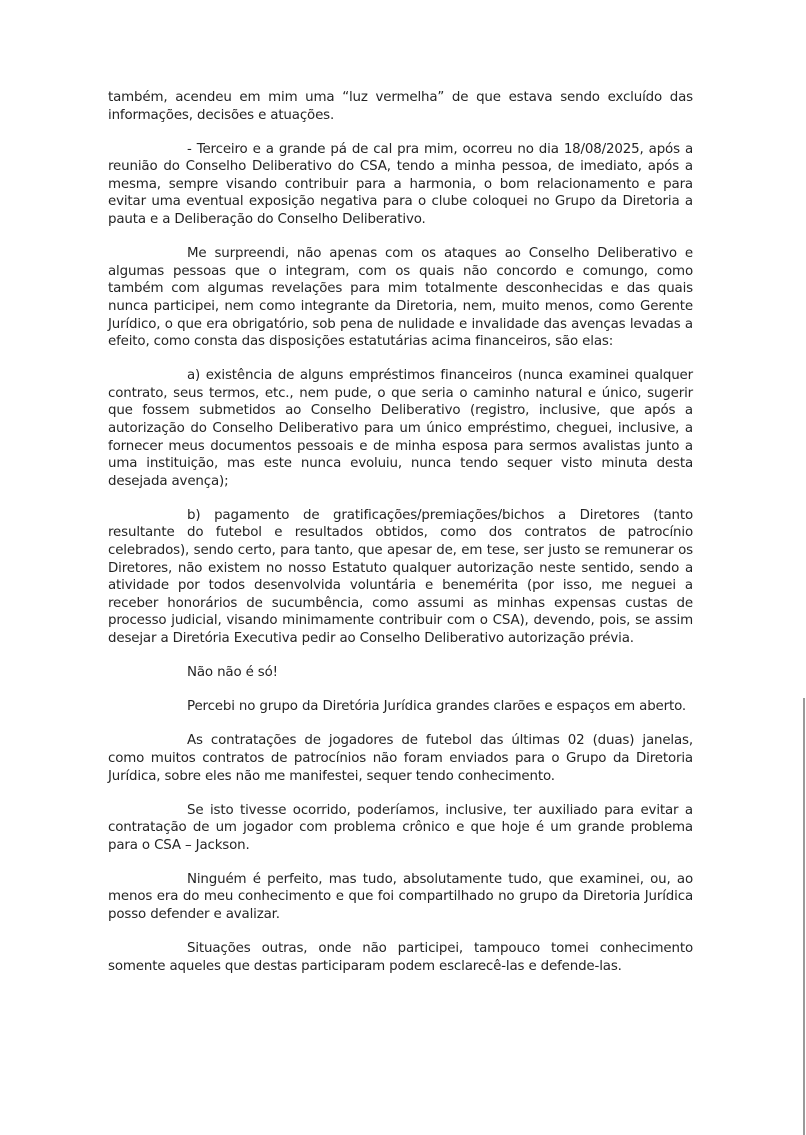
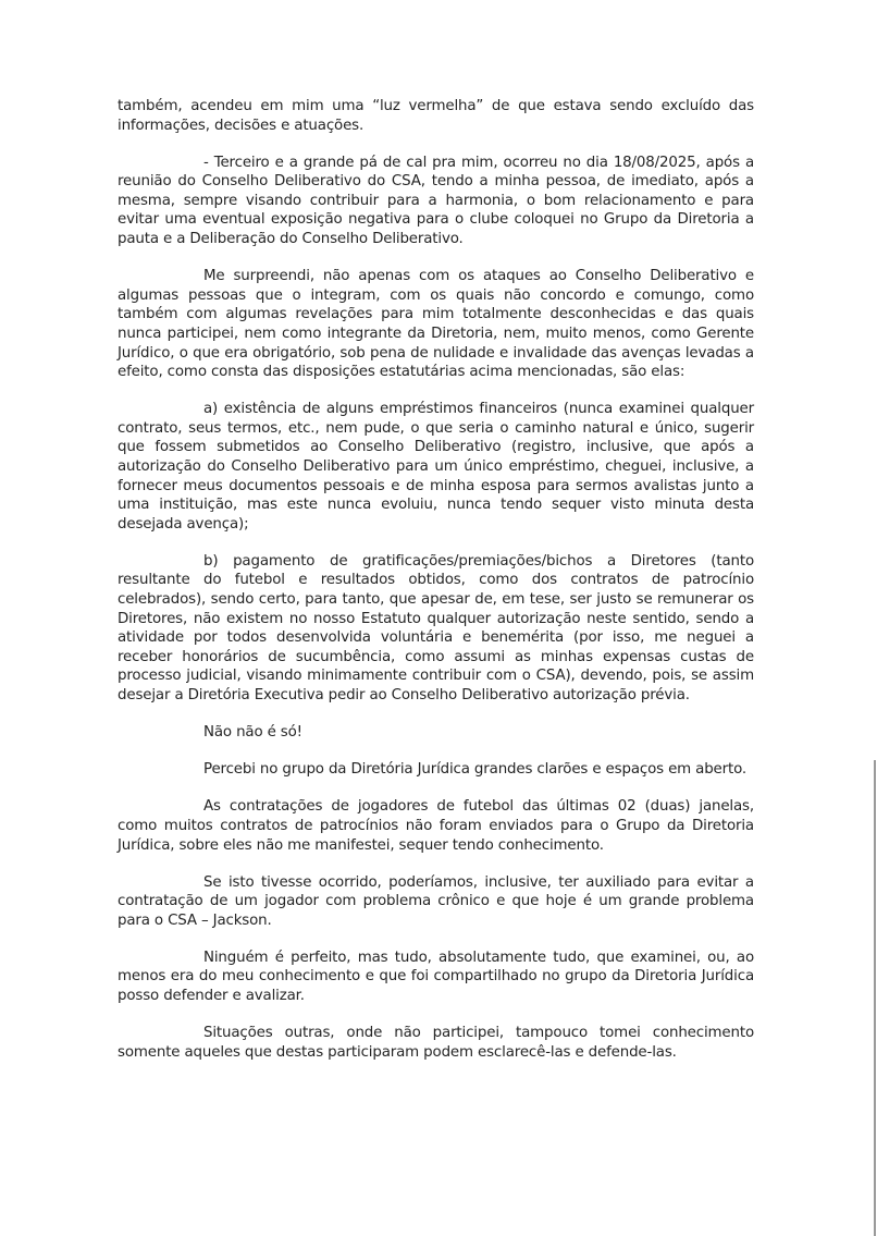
  também, acendeu em mim uma “luz vermelha” de que estava sendo excluído das informações, decisões e atuações.
  - Terceiro e a grande pá de cal pra mim, ocorreu no dia 18/08/2025, após a reunião do Conselho Deliberativo do CSA, tendo a minha pessoa, de imediato, após a mesma, sempre visando contribuir para a harmonia, o bom relacionamento e para evitar uma eventual exposição negativa para o clube coloquei no Grupo da Diretoria a pauta e a Deliberação do Conselho Deliberativo.
- Me surpreendi, não apenas com os ataques ao Conselho Deliberativo e algumas pessoas que o integram, com os quais não concordo e comungo, como também com algumas revelações para mim totalmente desconhecidas e das quais nunca participei, nem como integrante da Diretoria, nem, muito menos, como Gerente Jurídico, o que era obrigatório, sob pena de nulidade e invalidade das avenças levadas a efeito, como consta das disposições estatutárias acima financeiros, são elas:
+ Me surpreendi, não apenas com os ataques ao Conselho Deliberativo e algumas pessoas que o integram, com os quais não concordo e comungo, como também com algumas revelações para mim totalmente desconhecidas e das quais nunca participei, nem como integrante da Diretoria, nem, muito menos, como Gerente Jurídico, o que era obrigatório, sob pena de nulidade e invalidade das avenças levadas a efeito, como consta das disposições estatutárias acima mencionadas, são elas:
  a) existência de alguns empréstimos financeiros (nunca examinei qualquer contrato, seus termos, etc., nem pude, o que seria o caminho natural e único, sugerir que fossem submetidos ao Conselho Deliberativo (registro, inclusive, que após a autorização do Conselho Deliberativo para um único empréstimo, cheguei, inclusive, a fornecer meus documentos pessoais e de minha esposa para sermos avalistas junto a uma instituição, mas este nunca evoluiu, nunca tendo sequer visto minuta desta desejada avença);
  b) pagamento de gratificações/premiações/bichos a Diretores (tanto resultante do futebol e resultados obtidos, como dos contratos de patrocínio celebrados), sendo certo, para tanto, que apesar de, em tese, ser justo se remunerar os Diretores, não existem no nosso Estatuto qualquer autorização neste sentido, sendo a atividade por todos desenvolvida voluntária e benemérita (por isso, me neguei a receber honorários de sucumbência, como assumi as minhas expensas custas de processo judicial, visando minimamente contribuir com o CSA), devendo, pois, se assim desejar a Diretória Executiva pedir ao Conselho Deliberativo autorização prévia.
  Não não é só!
  Percebi no grupo da Diretória Jurídica grandes clarões e espaços em aberto.
  As contratações de jogadores de futebol das últimas 02 (duas) janelas, como muitos contratos de patrocínios não foram enviados para o Grupo da Diretoria Jurídica, sobre eles não me manifestei, sequer tendo conhecimento.
  Se isto tivesse ocorrido, poderíamos, inclusive, ter auxiliado para evitar a contratação de um jogador com problema crônico e que hoje é um grande problema para o CSA – Jackson.
  Ninguém é perfeito, mas tudo, absolutamente tudo, que examinei, ou, ao menos era do meu conhecimento e que foi compartilhado no grupo da Diretoria Jurídica posso defender e avalizar.
  Situações outras, onde não participei, tampouco tomei conhecimento somente aqueles que destas participaram podem esclarecê-las e defende-las.
